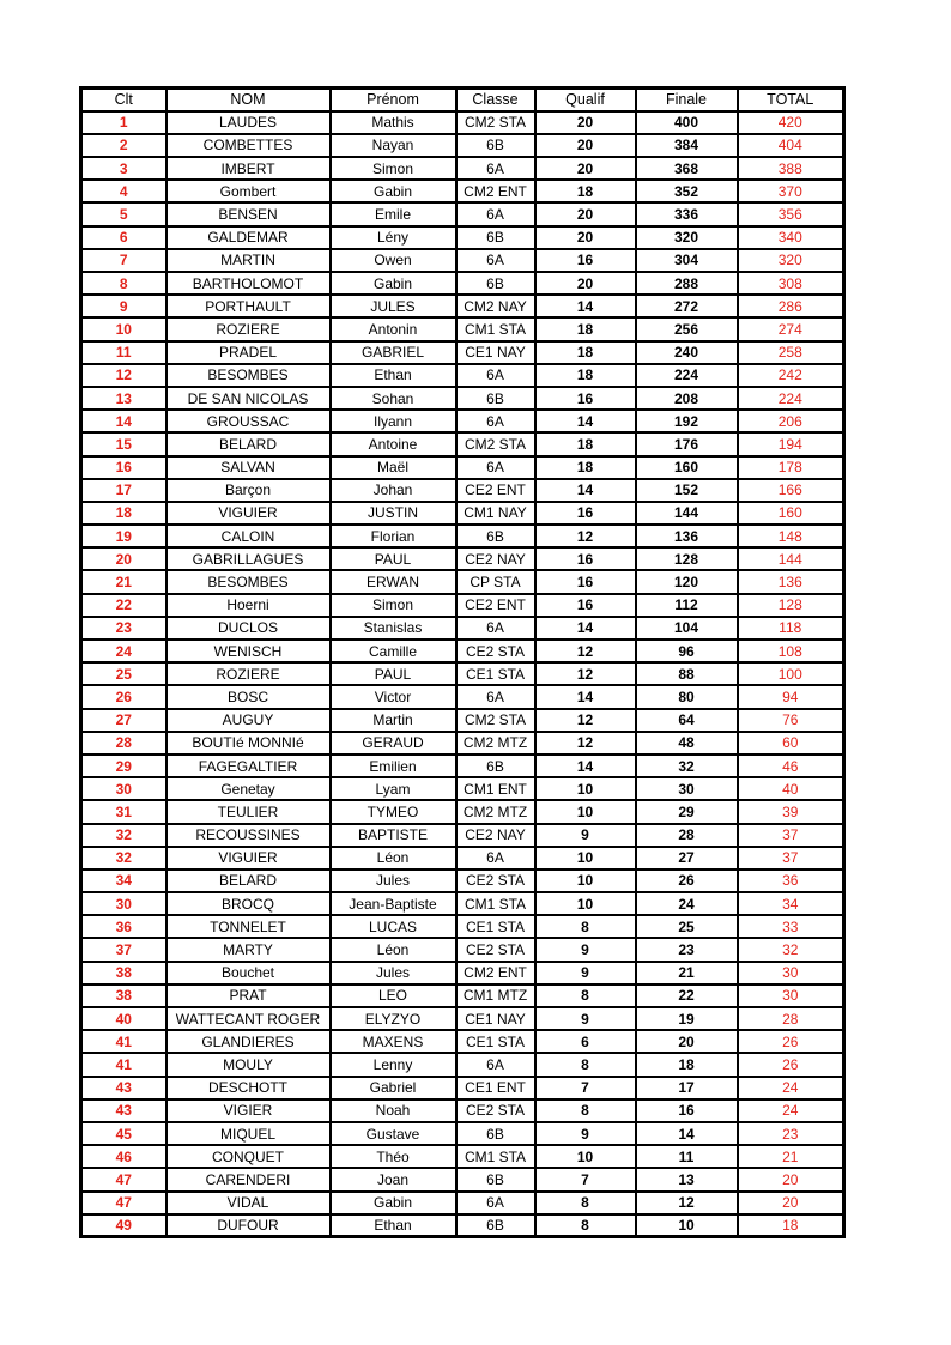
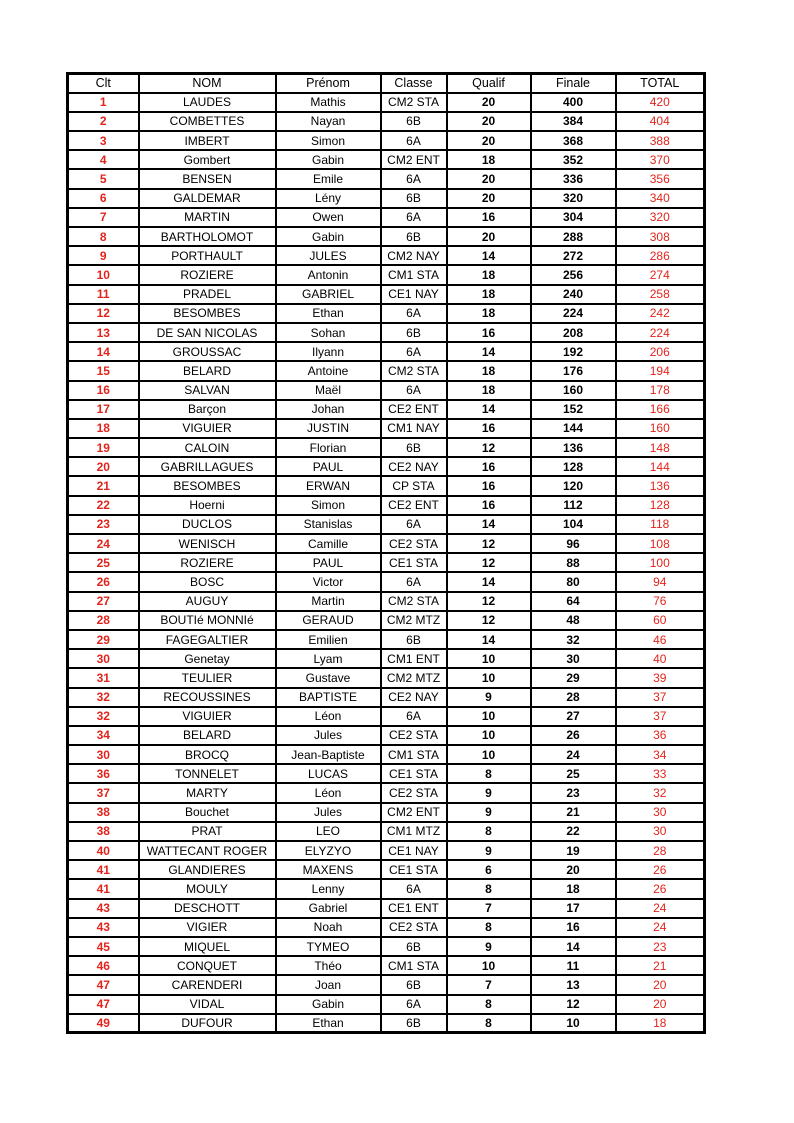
  Clt	NOM	Prénom	Classe	Qualif	Finale	TOTAL
  1	LAUDES	Mathis	CM2 STA	20	400	420
  2	COMBETTES	Nayan	6B	20	384	404
  3	IMBERT	Simon	6A	20	368	388
  4	Gombert	Gabin	CM2 ENT	18	352	370
  5	BENSEN	Emile	6A	20	336	356
  6	GALDEMAR	Lény	6B	20	320	340
  7	MARTIN	Owen	6A	16	304	320
  8	BARTHOLOMOT	Gabin	6B	20	288	308
  9	PORTHAULT	JULES	CM2 NAY	14	272	286
  10	ROZIERE	Antonin	CM1 STA	18	256	274
  11	PRADEL	GABRIEL	CE1 NAY	18	240	258
  12	BESOMBES	Ethan	6A	18	224	242
  13	DE SAN NICOLAS	Sohan	6B	16	208	224
  14	GROUSSAC	Ilyann	6A	14	192	206
  15	BELARD	Antoine	CM2 STA	18	176	194
  16	SALVAN	Maël	6A	18	160	178
  17	Barçon	Johan	CE2 ENT	14	152	166
  18	VIGUIER	JUSTIN	CM1 NAY	16	144	160
  19	CALOIN	Florian	6B	12	136	148
  20	GABRILLAGUES	PAUL	CE2 NAY	16	128	144
  21	BESOMBES	ERWAN	CP STA	16	120	136
  22	Hoerni	Simon	CE2 ENT	16	112	128
  23	DUCLOS	Stanislas	6A	14	104	118
  24	WENISCH	Camille	CE2 STA	12	96	108
  25	ROZIERE	PAUL	CE1 STA	12	88	100
  26	BOSC	Victor	6A	14	80	94
  27	AUGUY	Martin	CM2 STA	12	64	76
  28	BOUTIé MONNIé	GERAUD	CM2 MTZ	12	48	60
  29	FAGEGALTIER	Emilien	6B	14	32	46
  30	Genetay	Lyam	CM1 ENT	10	30	40
- 31	TEULIER	TYMEO	CM2 MTZ	10	29	39
+ 31	TEULIER	Gustave	CM2 MTZ	10	29	39
  32	RECOUSSINES	BAPTISTE	CE2 NAY	9	28	37
  32	VIGUIER	Léon	6A	10	27	37
  34	BELARD	Jules	CE2 STA	10	26	36
  30	BROCQ	Jean-Baptiste	CM1 STA	10	24	34
  36	TONNELET	LUCAS	CE1 STA	8	25	33
  37	MARTY	Léon	CE2 STA	9	23	32
  38	Bouchet	Jules	CM2 ENT	9	21	30
  38	PRAT	LEO	CM1 MTZ	8	22	30
  40	WATTECANT ROGER	ELYZYO	CE1 NAY	9	19	28
  41	GLANDIERES	MAXENS	CE1 STA	6	20	26
  41	MOULY	Lenny	6A	8	18	26
  43	DESCHOTT	Gabriel	CE1 ENT	7	17	24
  43	VIGIER	Noah	CE2 STA	8	16	24
- 45	MIQUEL	Gustave	6B	9	14	23
+ 45	MIQUEL	TYMEO	6B	9	14	23
  46	CONQUET	Théo	CM1 STA	10	11	21
  47	CARENDERI	Joan	6B	7	13	20
  47	VIDAL	Gabin	6A	8	12	20
  49	DUFOUR	Ethan	6B	8	10	18
